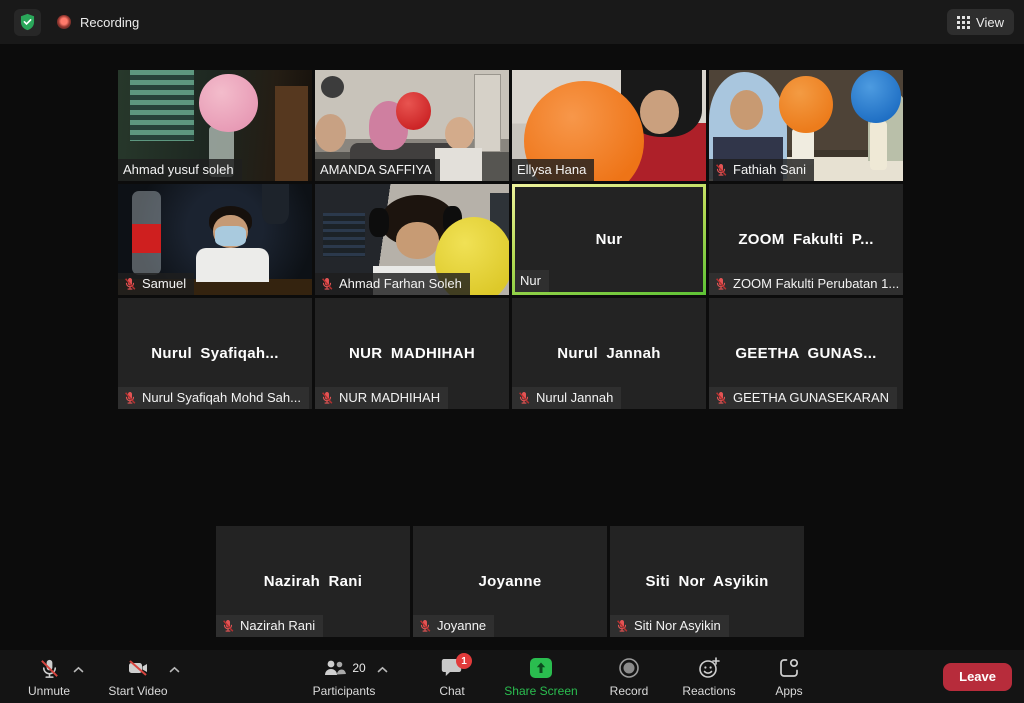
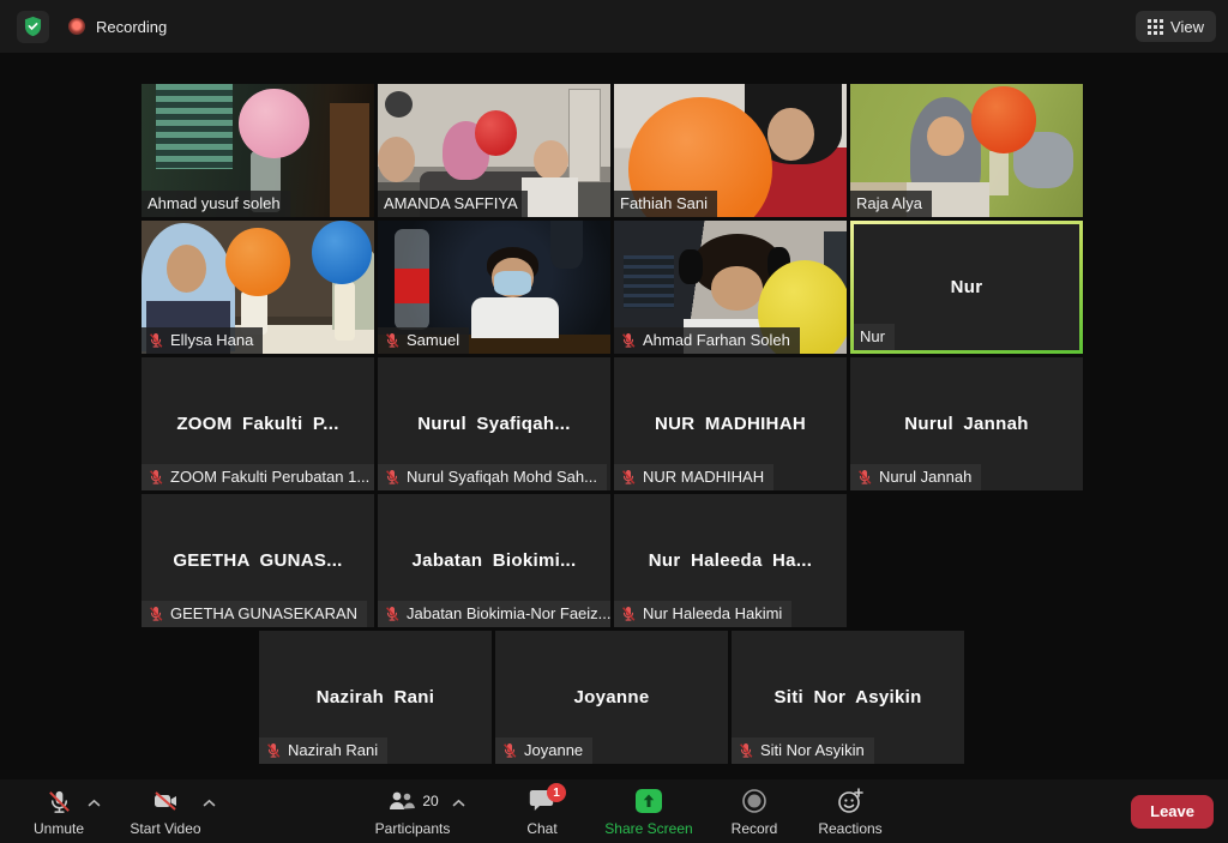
  Recording
  View
  Ahmad yusuf soleh
  AMANDA SAFFIYA
- Ellysa Hana
+ Fathiah Sani
+ Raja Alya
- Fathiah Sani
+ Ellysa Hana
  Samuel
  Ahmad Farhan Soleh
  Nur
  Nur
  ZOOM Fakulti P...
  ZOOM Fakulti Perubatan 1...
  Nurul Syafiqah...
  Nurul Syafiqah Mohd Sah...
  NUR MADHIHAH
  NUR MADHIHAH
  Nurul Jannah
  Nurul Jannah
  GEETHA GUNAS...
  GEETHA GUNASEKARAN
+ Jabatan Biokimi...
+ Jabatan Biokimia-Nor Faeiz...
+ Nur Haleeda Ha...
+ Nur Haleeda Hakimi
  Nazirah Rani
  Nazirah Rani
  Joyanne
  Joyanne
  Siti Nor Asyikin
  Siti Nor Asyikin
  Unmute
  Start Video
  20
  Participants
  1
  Chat
  Share Screen
  Record
  Reactions
- Apps
  Leave
